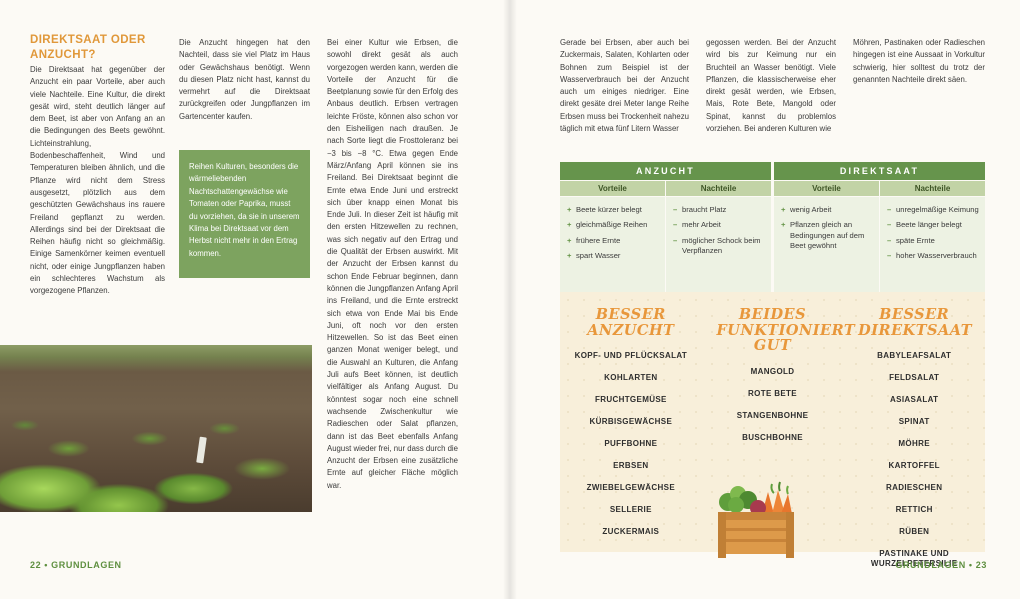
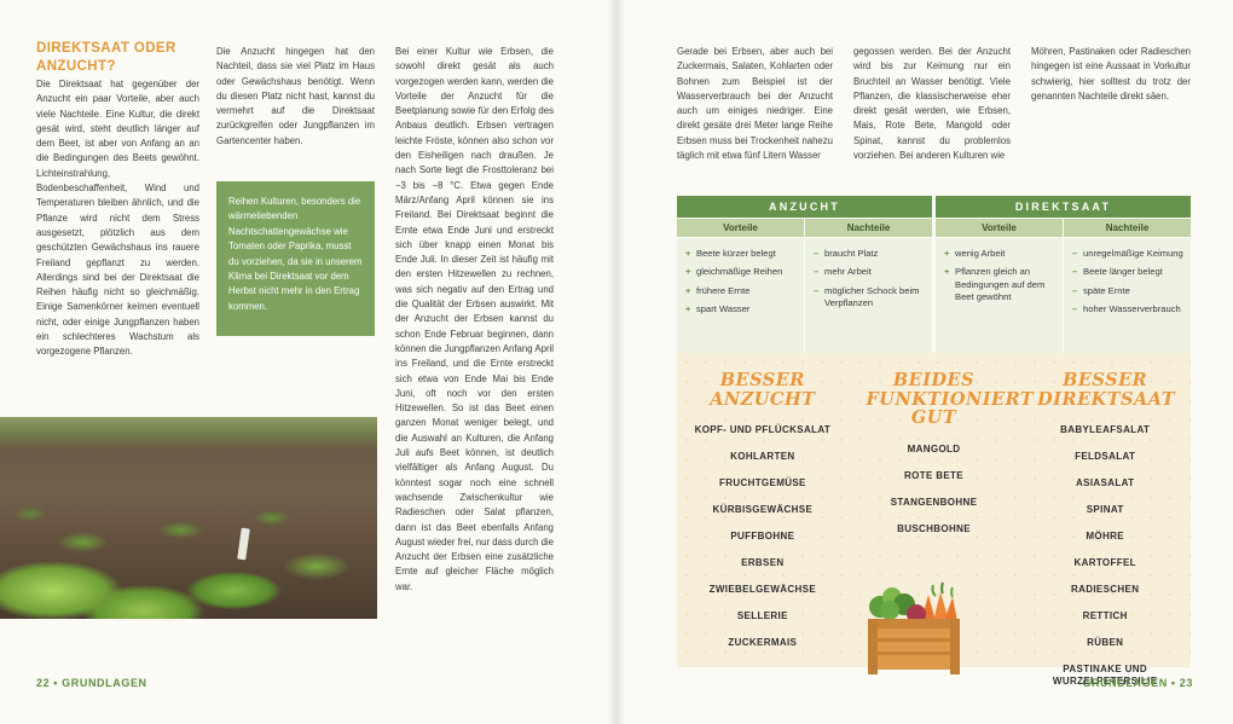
  DIREKTSAAT ODER ANZUCHT?
  Die Direktsaat hat gegenüber der Anzucht ein paar Vorteile, aber auch viele Nachteile. Eine Kultur, die direkt gesät wird, steht deutlich länger auf dem Beet, ist aber von Anfang an an die Bedingungen des Beets gewöhnt. Lichteinstrahlung, Bodenbeschaffenheit, Wind und Temperaturen bleiben ähnlich, und die Pflanze wird nicht dem Stress ausgesetzt, plötzlich aus dem geschützten Gewächshaus ins rauere Freiland gepflanzt zu werden. Allerdings sind bei der Direktsaat die Reihen häufig nicht so gleichmäßig. Einige Samenkörner keimen eventuell nicht, oder einige Jungpflanzen haben ein schlechteres Wachstum als vorgezogene Pflanzen.
- Die Anzucht hingegen hat den Nachteil, dass sie viel Platz im Haus oder Gewächshaus benötigt. Wenn du diesen Platz nicht hast, kannst du vermehrt auf die Direktsaat zurückgreifen oder Jungpflanzen im Gartencenter kaufen.
+ Die Anzucht hingegen hat den Nachteil, dass sie viel Platz im Haus oder Gewächshaus benötigt. Wenn du diesen Platz nicht hast, kannst du vermehrt auf die Direktsaat zurückgreifen oder Jungpflanzen im Gartencenter haben.
  Reihen Kulturen, besonders die wärmeliebenden Nachtschattengewächse wie Tomaten oder Paprika, musst du vorziehen, da sie in unserem Klima bei Direktsaat vor dem Herbst nicht mehr in den Ertrag kommen.
  Bei einer Kultur wie Erbsen, die sowohl direkt gesät als auch vorgezogen werden kann, werden die Vorteile der Anzucht für die Beetplanung sowie für den Erfolg des Anbaus deutlich. Erbsen vertragen leichte Fröste, können also schon vor den Eisheiligen nach draußen. Je nach Sorte liegt die Frosttoleranz bei −3 bis −8 °C. Etwa gegen Ende März/Anfang April können sie ins Freiland. Bei Direktsaat beginnt die Ernte etwa Ende Juni und erstreckt sich über knapp einen Monat bis Ende Juli. In dieser Zeit ist häufig mit den ersten Hitzewellen zu rechnen, was sich negativ auf den Ertrag und die Qualität der Erbsen auswirkt. Mit der Anzucht der Erbsen kannst du schon Ende Februar beginnen, dann können die Jungpflanzen Anfang April ins Freiland, und die Ernte erstreckt sich etwa von Ende Mai bis Ende Juni, oft noch vor den ersten Hitzewellen. So ist das Beet einen ganzen Monat weniger belegt, und die Auswahl an Kulturen, die Anfang Juli aufs Beet können, ist deutlich vielfältiger als Anfang August. Du könntest sogar noch eine schnell wachsende Zwischenkultur wie Radieschen oder Salat pflanzen, dann ist das Beet ebenfalls Anfang August wieder frei, nur dass durch die Anzucht der Erbsen eine zusätzliche Ernte auf gleicher Fläche möglich war.
  22 • GRUNDLAGEN
  Gerade bei Erbsen, aber auch bei Zuckermais, Salaten, Kohlarten oder Bohnen zum Beispiel ist der Wasserverbrauch bei der Anzucht auch um einiges niedriger. Eine direkt gesäte drei Meter lange Reihe Erbsen muss bei Trockenheit nahezu täglich mit etwa fünf Litern Wasser
  gegossen werden. Bei der Anzucht wird bis zur Keimung nur ein Bruchteil an Wasser benötigt. Viele Pflanzen, die klassischerweise eher direkt gesät werden, wie Erbsen, Mais, Rote Bete, Mangold oder Spinat, kannst du problemlos vorziehen. Bei anderen Kulturen wie
  Möhren, Pastinaken oder Radieschen hingegen ist eine Aussaat in Vorkultur schwierig, hier solltest du trotz der genannten Nachteile direkt säen.
  ANZUCHT
  Vorteile
  Nachteile
  +
  Beete kürzer belegt
  +
  gleichmäßige Reihen
  +
  frühere Ernte
  +
  spart Wasser
  –
  braucht Platz
  –
  mehr Arbeit
  –
  möglicher Schock beim Verpflanzen
  DIREKTSAAT
  Vorteile
  Nachteile
  +
  wenig Arbeit
  +
  Pflanzen gleich an Bedingungen auf dem Beet gewöhnt
  –
  unregelmäßige Keimung
  –
  Beete länger belegt
  –
  späte Ernte
  –
  hoher Wasserverbrauch
  BESSER ANZUCHT
  KOPF- UND PFLÜCKSALAT
  KOHLARTEN
  FRUCHTGEMÜSE
  KÜRBISGEWÄCHSE
  PUFFBOHNE
  ERBSEN
  ZWIEBELGEWÄCHSE
  SELLERIE
  ZUCKERMAIS
  BEIDES FUNKTIONIER GUT
  MANGOLD
  ROTE BETE
  STANGENBOHNE
  BUSCHBOHNE
  BESSER DIREKTSAAT
  BABYLEAFSALAT
  FELDSALAT
  ASIASALAT
  SPINAT
  MÖHRE
  KARTOFFEL
  RADIESCHEN
  RETTICH
  RÜBEN
  PASTINAKE UND WURZELPETERSILIE
  GRUNDLAGEN • 23
